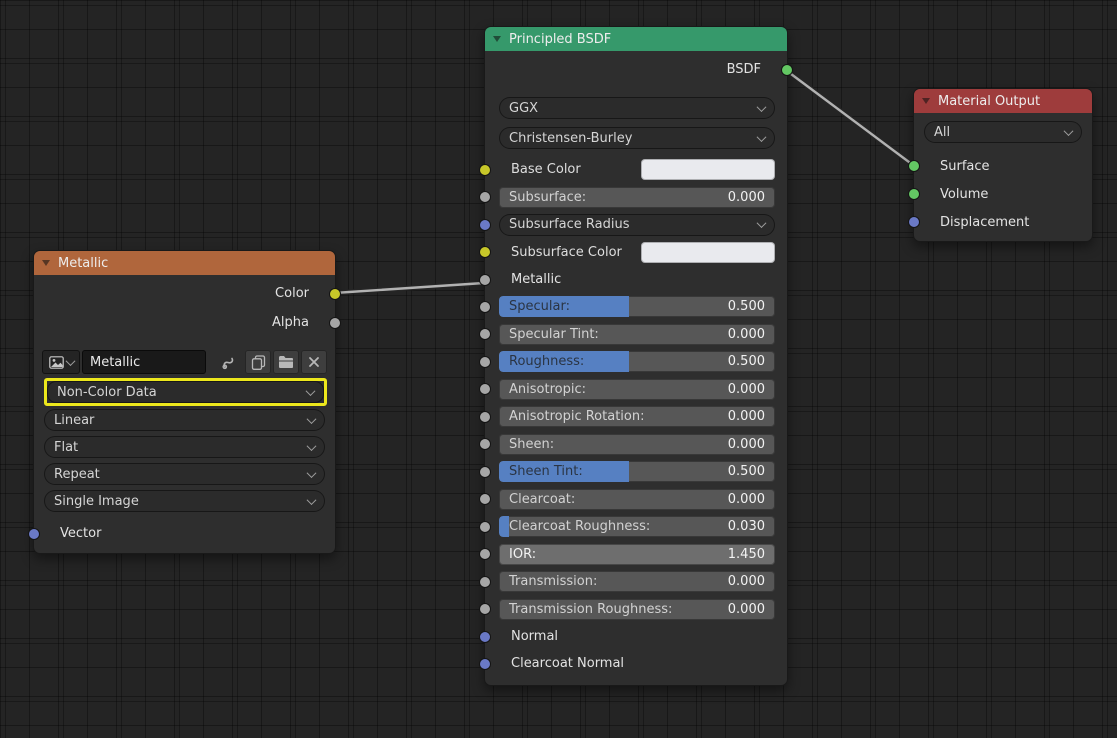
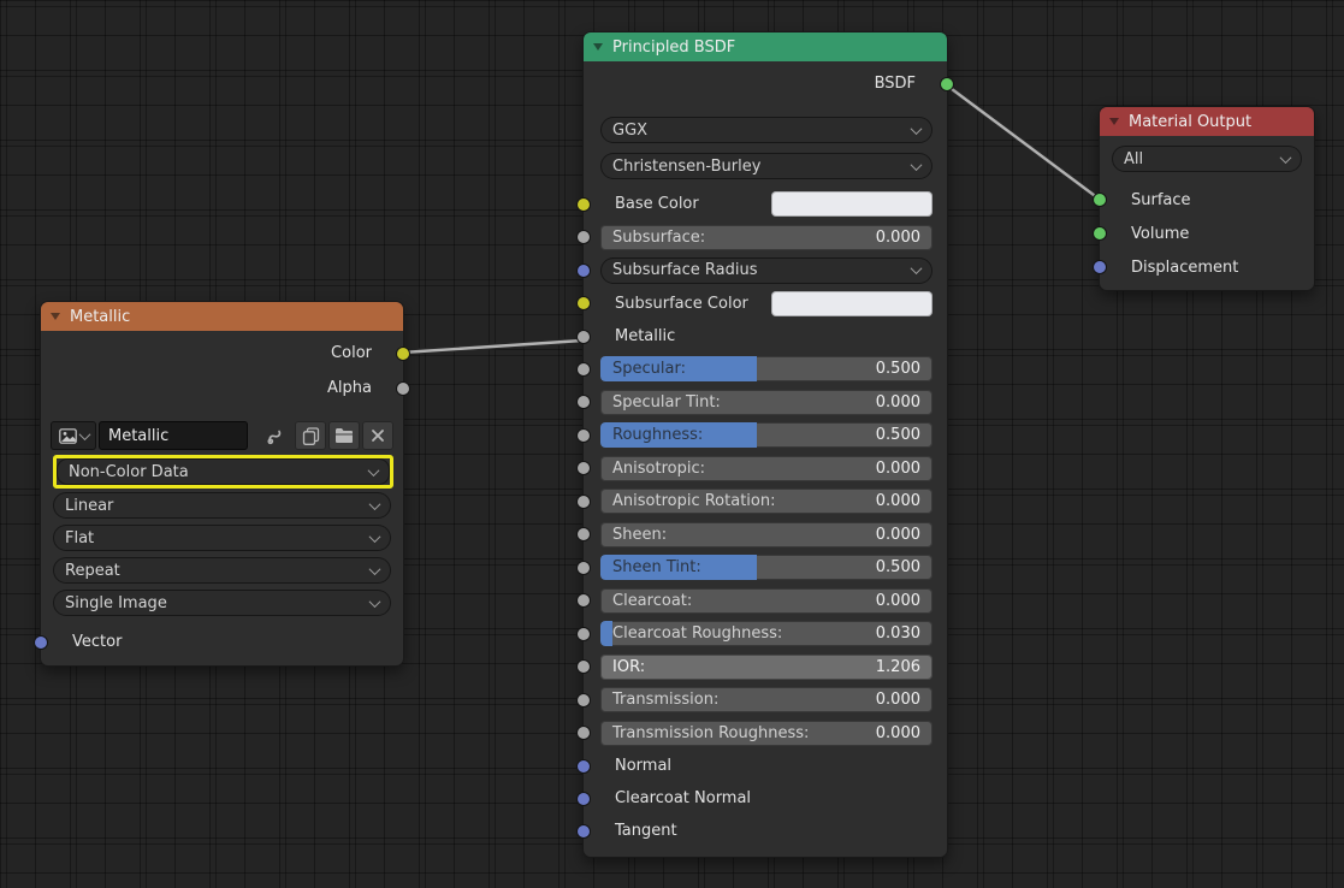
  Metallic
  Color
  Alpha
  Metallic
  Non-Color Data
  Linear
  Flat
  Repeat
  Single Image
  Vector
  Principled BSDF
  BSDF
  GGX
  Christensen-Burley
  Base Color
  Subsurface:
  0.000
  Subsurface Radius
  Subsurface Color
  Metallic
  Specular:
  0.500
  Specular Tint:
  0.000
  Roughness:
  0.500
  Anisotropic:
  0.000
  Anisotropic Rotation:
  0.000
  Sheen:
  0.000
  Sheen Tint:
  0.500
  Clearcoat:
  0.000
  Clearcoat Roughness:
  0.030
  IOR:
- 1.450
+ 1.206
  Transmission:
  0.000
  Transmission Roughness:
  0.000
  Normal
  Clearcoat Normal
+ Tangent
  Material Output
  All
  Surface
  Volume
  Displacement
